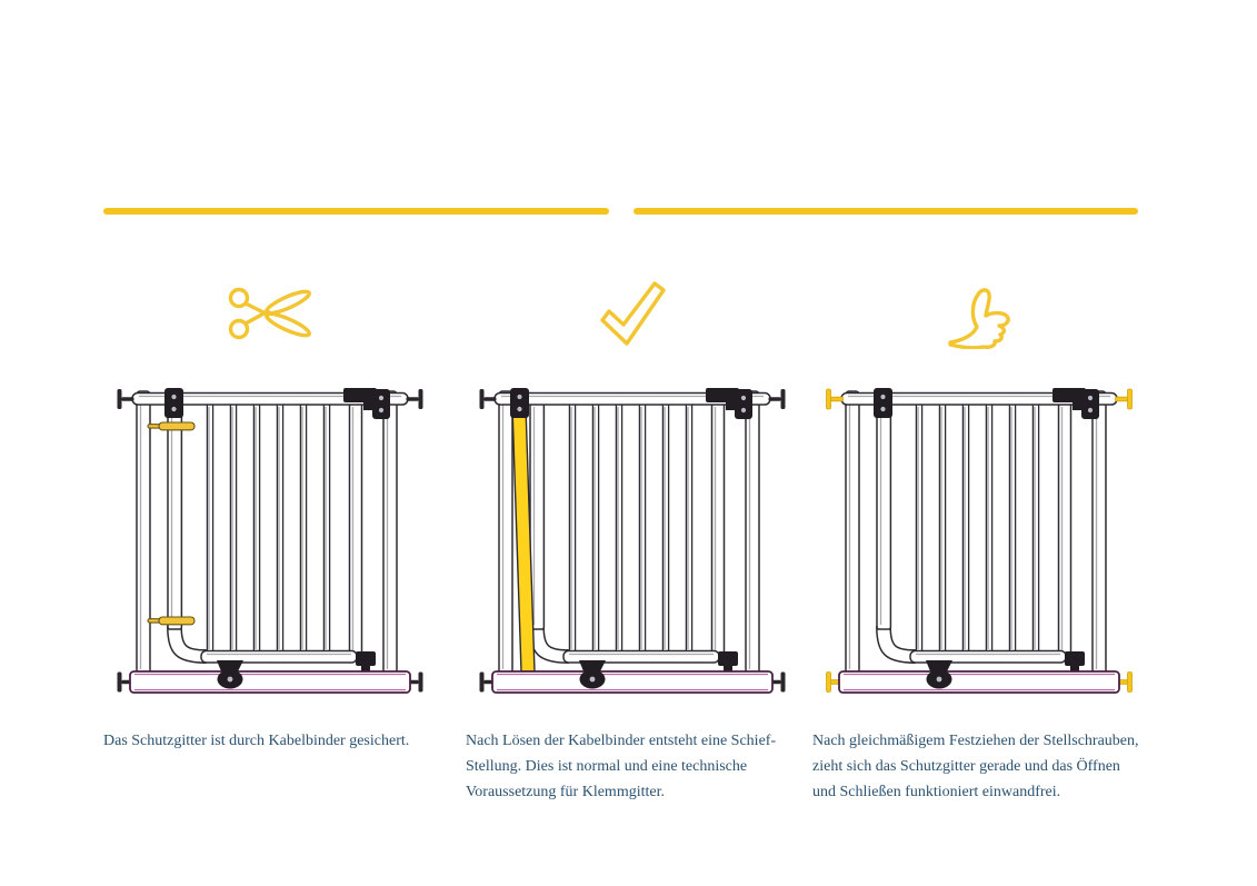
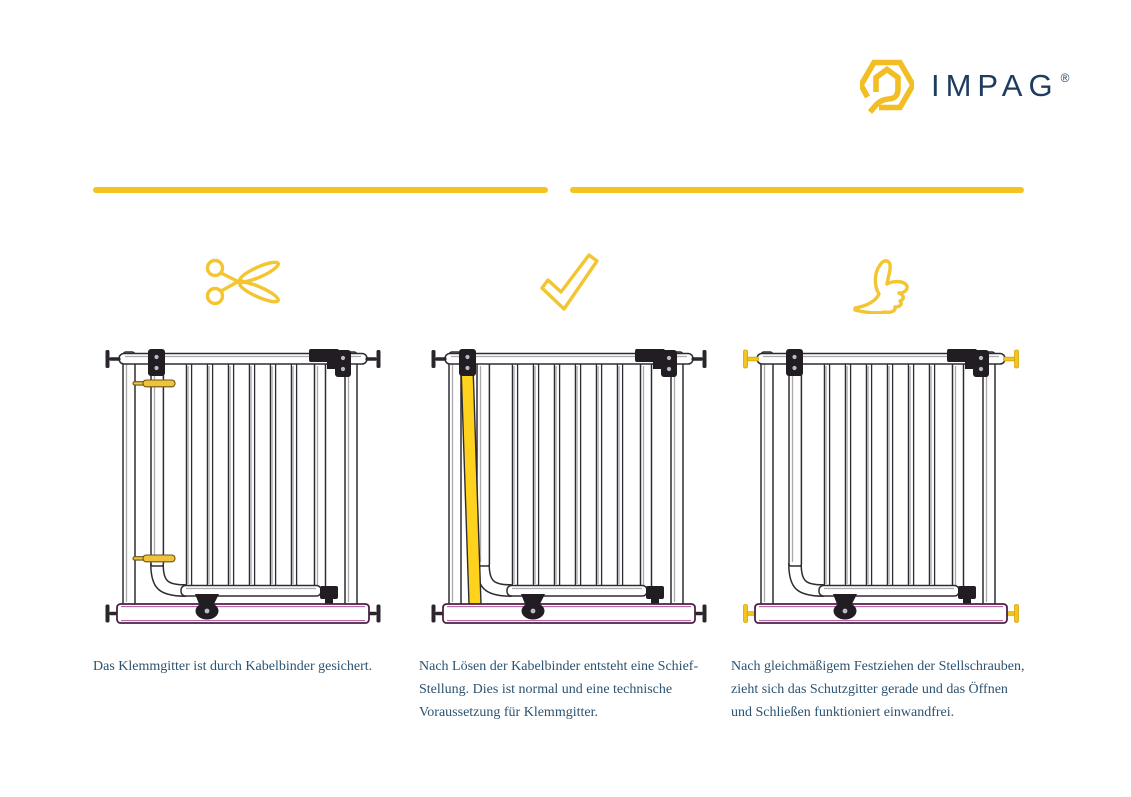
+ IMPAG ®
- Das Schutzgitter ist durch Kabelbinder gesichert.
+ Das Klemmgitter ist durch Kabelbinder gesichert.
  Nach Lösen der Kabelbinder entsteht eine Schief-
  Stellung. Dies ist normal und eine technische
  Voraussetzung für Klemmgitter.
  Nach gleichmäßigem Festziehen der Stellschrauben,
  zieht sich das Schutzgitter gerade und das Öffnen
  und Schließen funktioniert einwandfrei.
